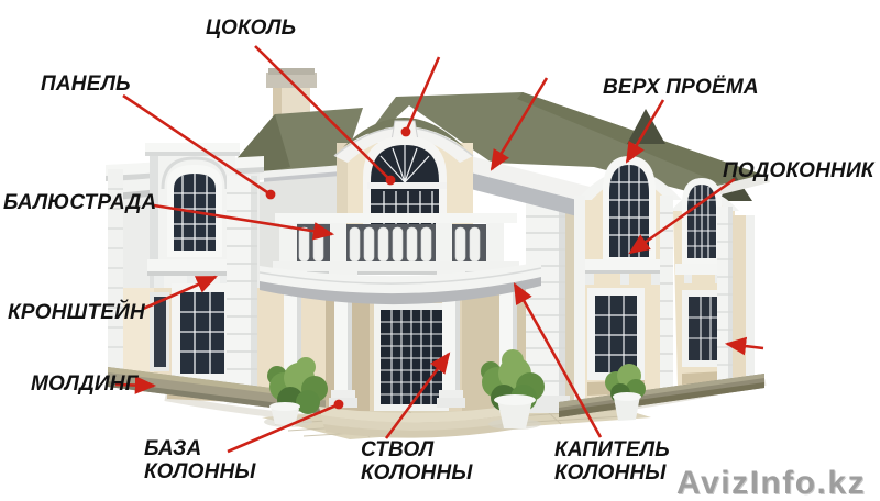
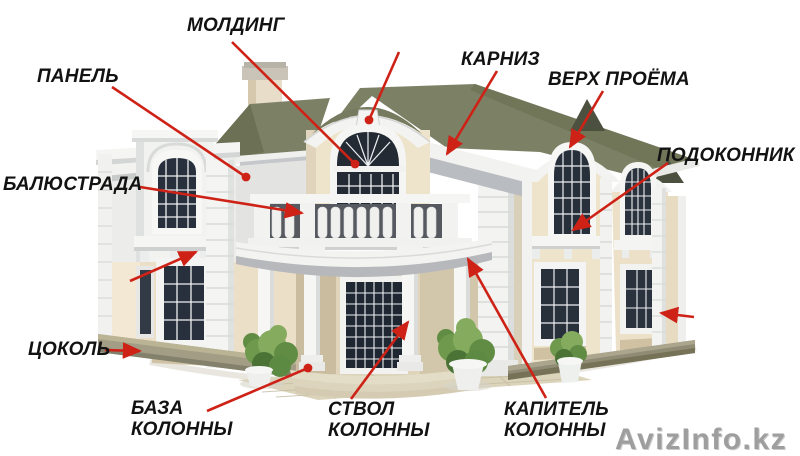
- ЦОКОЛЬ
+ МОЛДИНГ
+ КАРНИЗ
  ВЕРХ ПРОЁМА
  ПОДОКОННИК
  ПАНЕЛЬ
  БАЛЮСТРАДА
- КРОНШТЕЙН
- МОЛДИНГ
+ ЦОКОЛЬ
  БАЗА
  КОЛОННЫ
  СТВОЛ
  КОЛОННЫ
  КАПИТЕЛЬ
  КОЛОННЫ
  AvizInfo.kz
